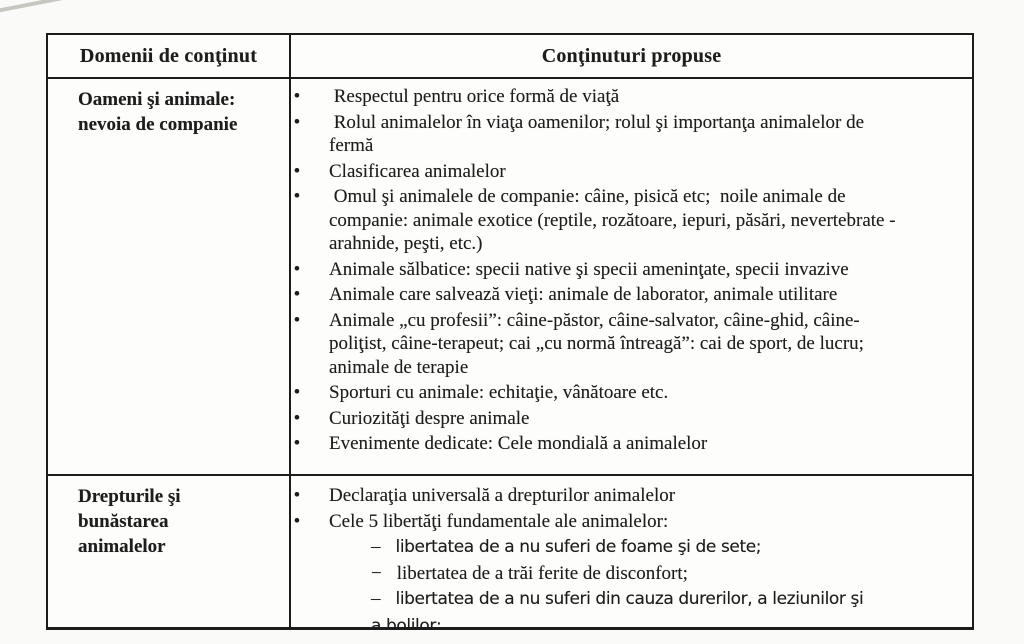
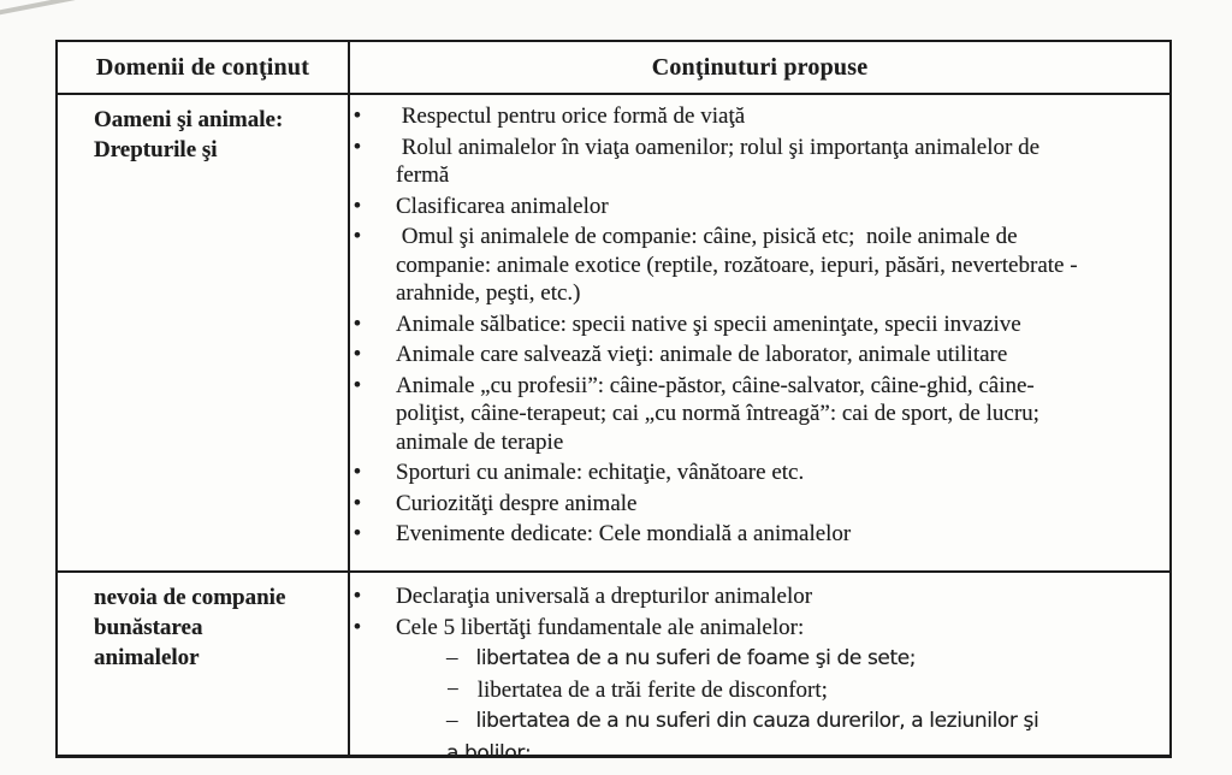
  Domenii de conţinut
  Conţinuturi propuse
  Oameni şi animale:
- nevoia de companie
+ Drepturile şi
  •
  Respectul pentru orice formă de viaţă
  •
  Rolul animalelor în viaţa oamenilor; rolul şi importanţa animalelor de
  fermă
  •
  Clasificarea animalelor
  •
  Omul şi animalele de companie: câine, pisică etc; noile animale de
  companie: animale exotice (reptile, rozătoare, iepuri, păsări, nevertebrate -
  arahnide, peşti, etc.)
  •
  Animale sălbatice: specii native şi specii ameninţate, specii invazive
  •
  Animale care salvează vieţi: animale de laborator, animale utilitare
  •
  Animale „cu profesii”: câine-păstor, câine-salvator, câine-ghid, câine-
  poliţist, câine-terapeut; cai „cu normă întreagă”: cai de sport, de lucru;
  animale de terapie
  •
  Sporturi cu animale: echitaţie, vânătoare etc.
  •
  Curiozităţi despre animale
  •
  Evenimente dedicate: Cele mondială a animalelor
- Drepturile şi
+ nevoia de companie
  bunăstarea
  animalelor
  •
  Declaraţia universală a drepturilor animalelor
  •
  Cele 5 libertăţi fundamentale ale animalelor:
  – libertatea de a nu suferi de foame şi de sete;
  − libertatea de a trăi ferite de disconfort;
  – libertatea de a nu suferi din cauza durerilor, a leziunilor şi
  a bolilor;
